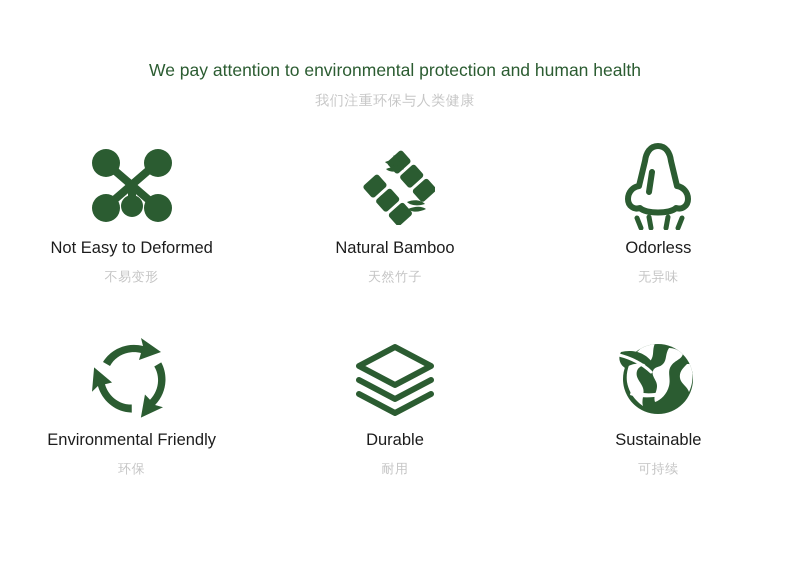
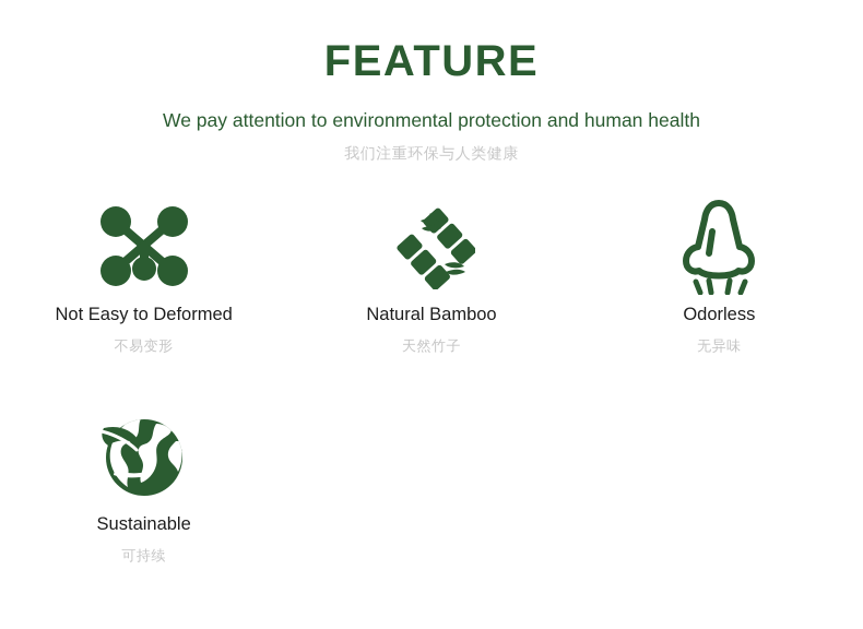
+ FEATURE
  We pay attention to environmental protection and human health
  我们注重环保与人类健康
  Not Easy to Deformed
  不易变形
  Natural Bamboo
  天然竹子
  Odorless
  无异味
- Environmental Friendly
- 环保
- Durable
- 耐用
  Sustainable
  可持续
